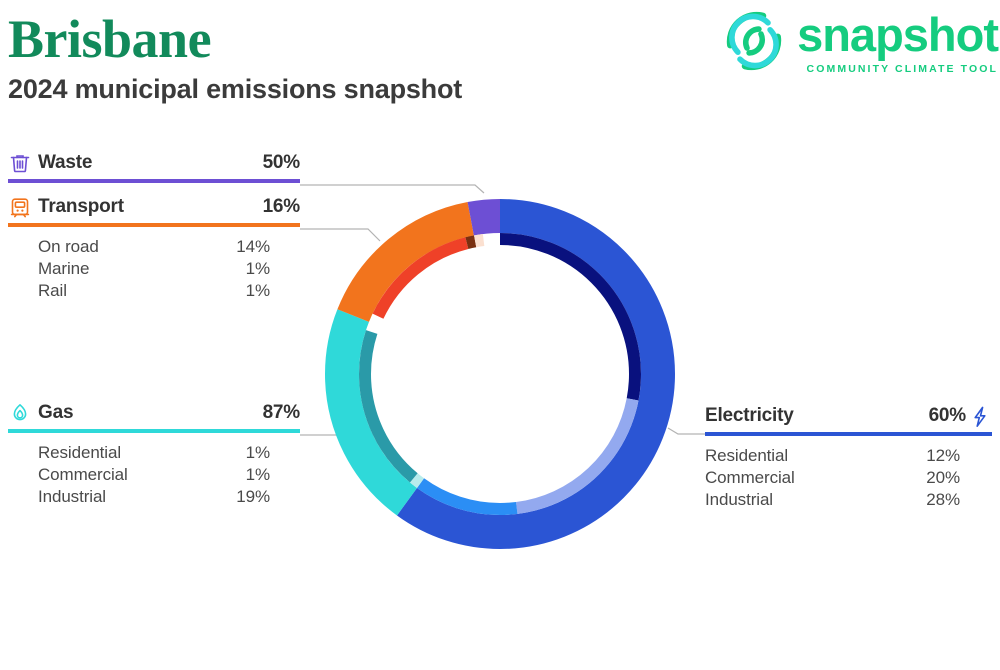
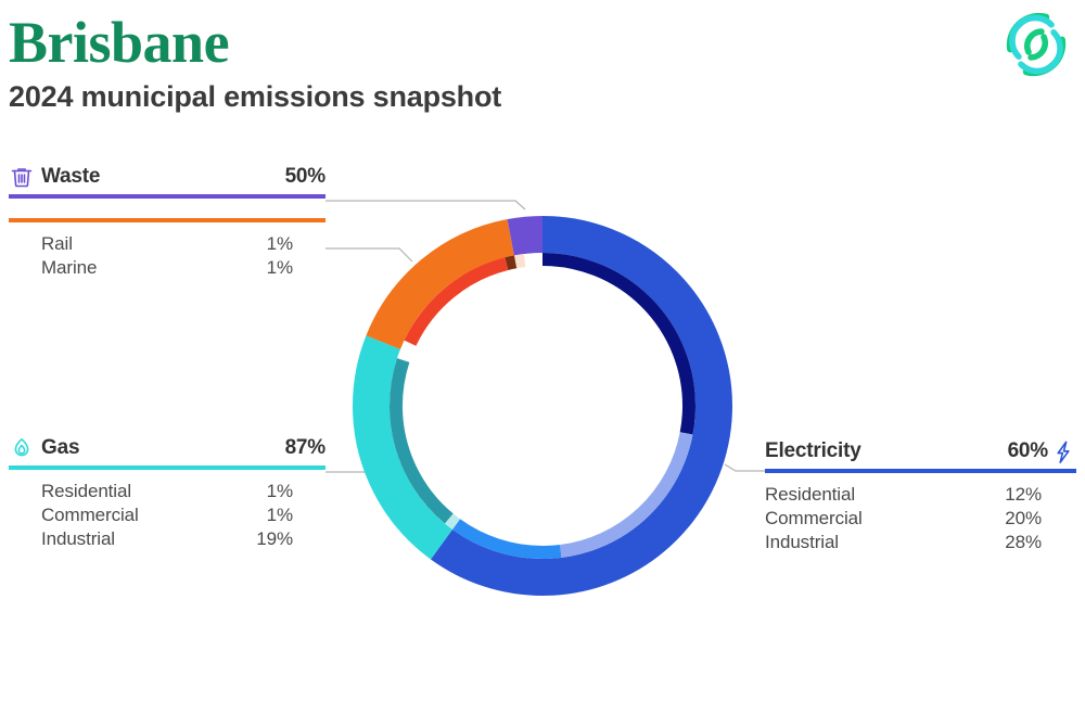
  Brisbane
  2024 municipal emissions snapshot
- snapshot
- COMMUNITY CLIMATE TOOL
  Waste
  50%
- Transport
- 16%
- On road
- 14%
- Marine
+ Rail
  1%
- Rail
+ Marine
  1%
  Gas
  87%
  Residential
  1%
  Commercial
  1%
  Industrial
  19%
  Electricity
  60%
  Residential
  12%
  Commercial
  20%
  Industrial
  28%
